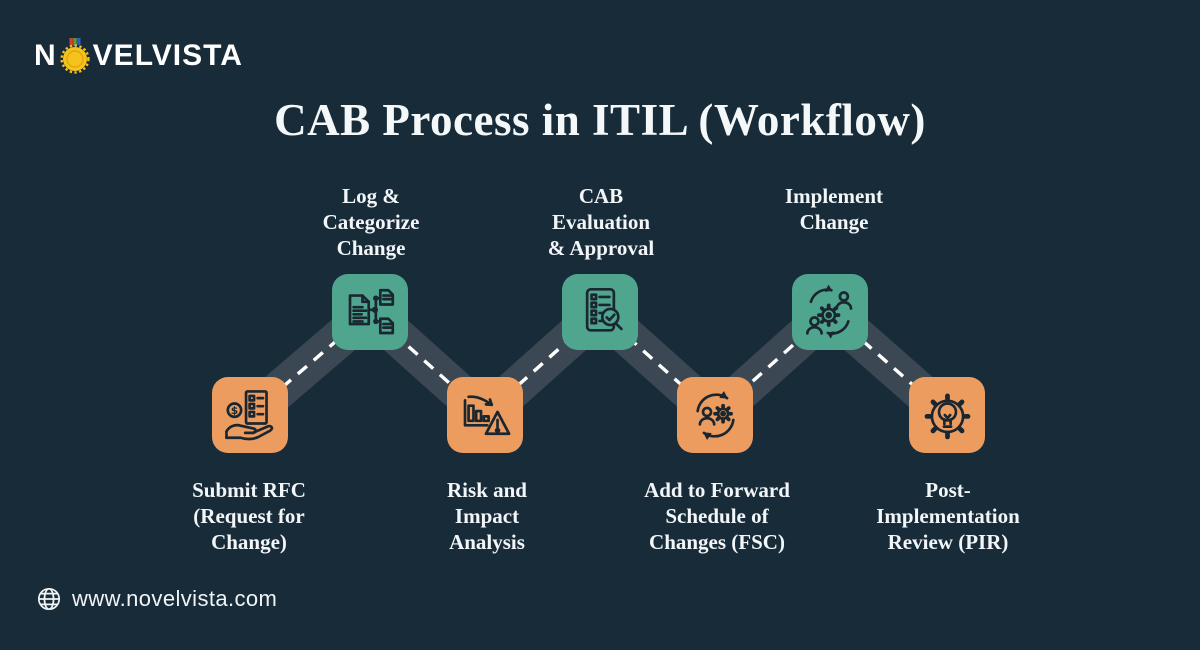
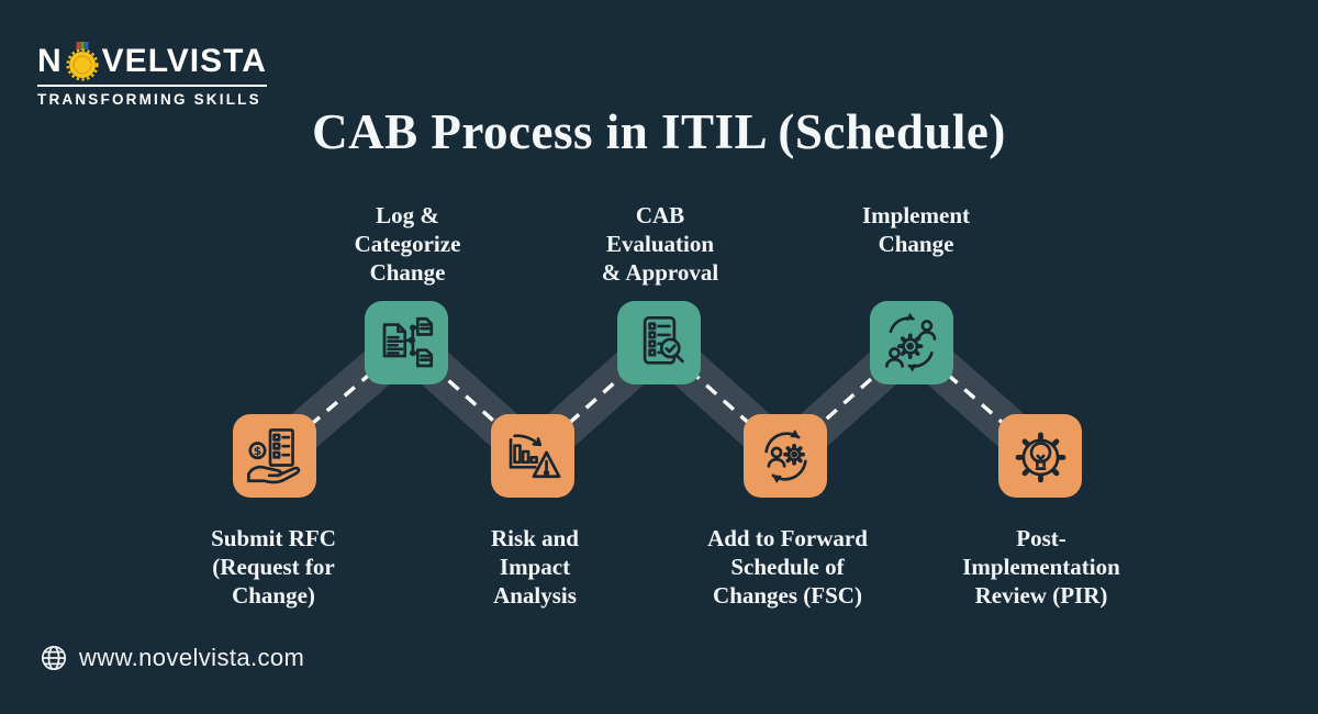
  N
  VELVISTA
+ TRANSFORMING SKILLS
- CAB Process in ITIL (Workflow)
+ CAB Process in ITIL (Schedule)
  $
  Submit RFC
  (Request for
  Change)
  Log &
  Categorize
  Change
  Risk and
  Impact
  Analysis
  CAB
  Evaluation
  & Approval
  Add to Forward
  Schedule of
  Changes (FSC)
  Implement
  Change
  Post-
  Implementation
  Review (PIR)
  www.novelvista.com
